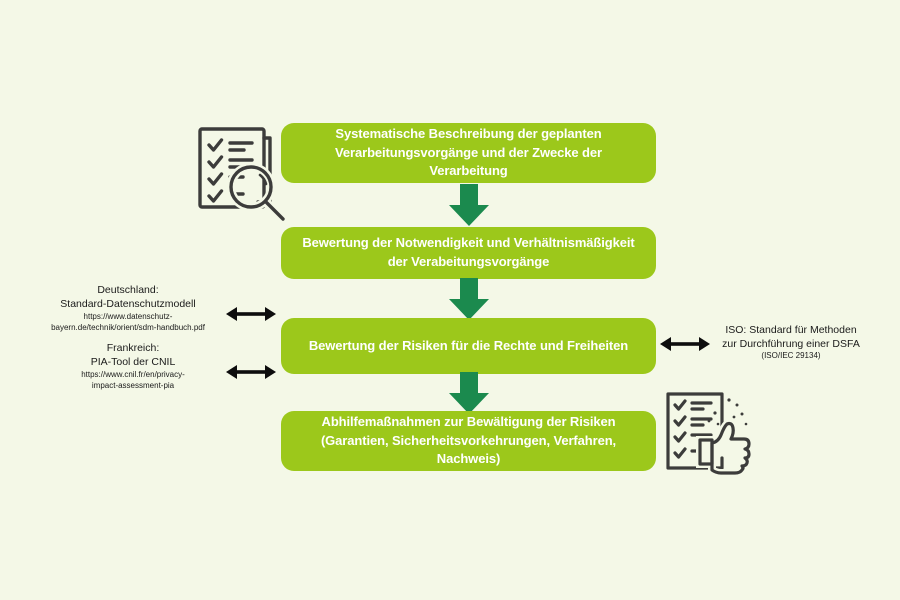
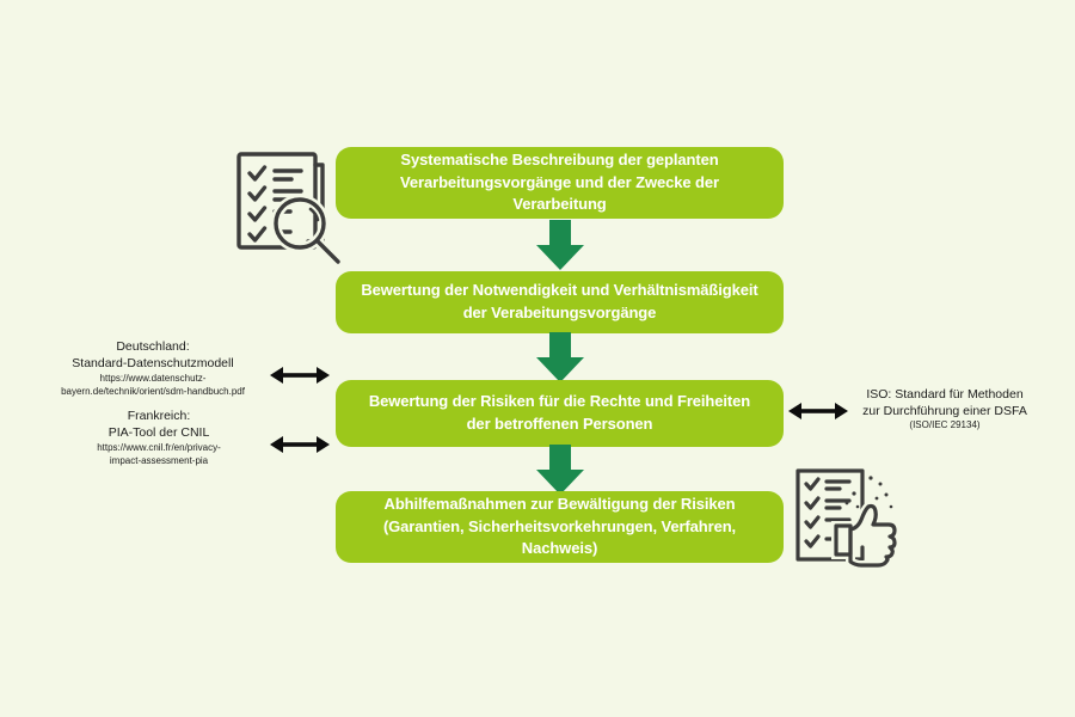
  Systematische Beschreibung der geplanten
  Verarbeitungsvorgänge und der Zwecke der Verarbeitung
  Bewertung der Notwendigkeit und Verhältnismäßigkeit
  der Verabeitungsvorgänge
  Deutschland:
  Standard-Datenschutzmodell
  https://www.datenschutz-
  bayern.de/technik/orient/sdm-handbuch.pdf
  Bewertung der Risiken für die Rechte und Freiheiten
+ der betroffenen Personen
  Frankreich:
  PIA-Tool der CNIL
  https://www.cnil.fr/en/privacy-
  impact-assessment-pia
  ISO: Standard für Methoden
  zur Durchführung einer DSFA
  (ISO/IEC 29134)
  Abhilfemaßnahmen zur Bewältigung der Risiken
  (Garantien, Sicherheitsvorkehrungen, Verfahren, Nachweis)
